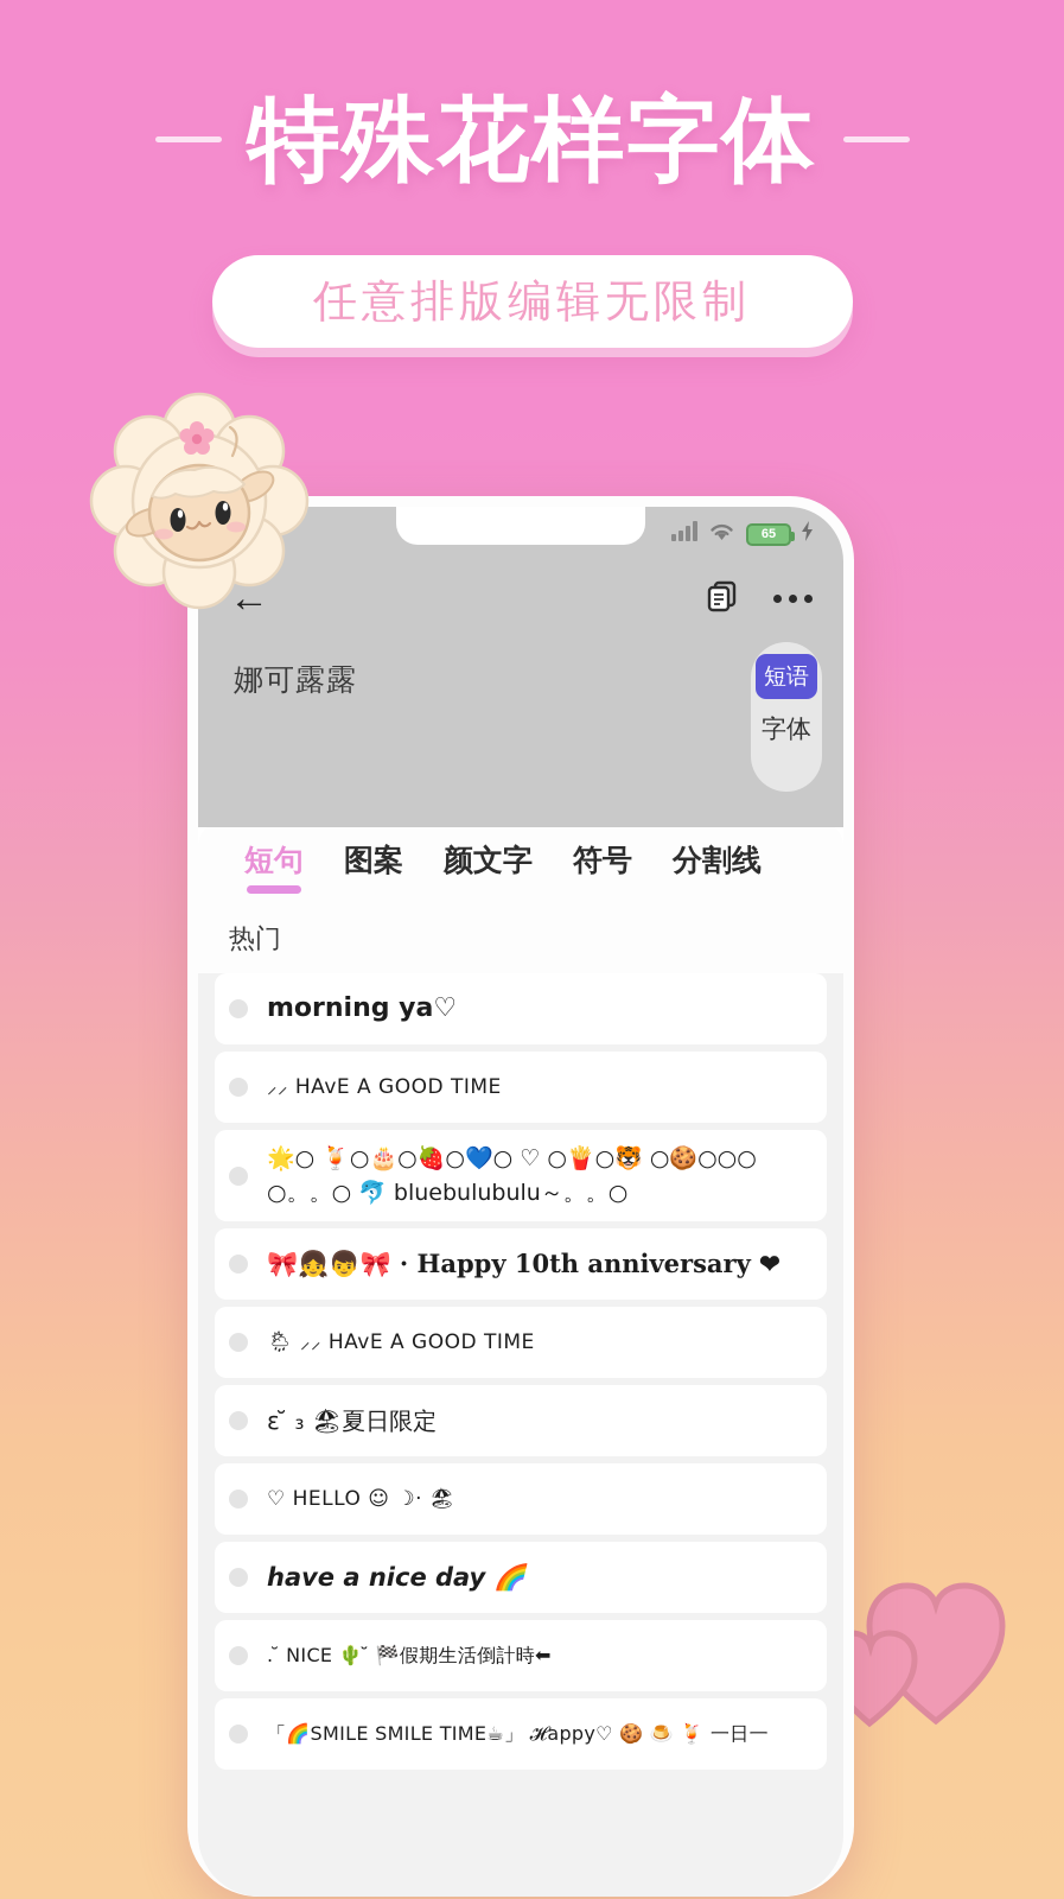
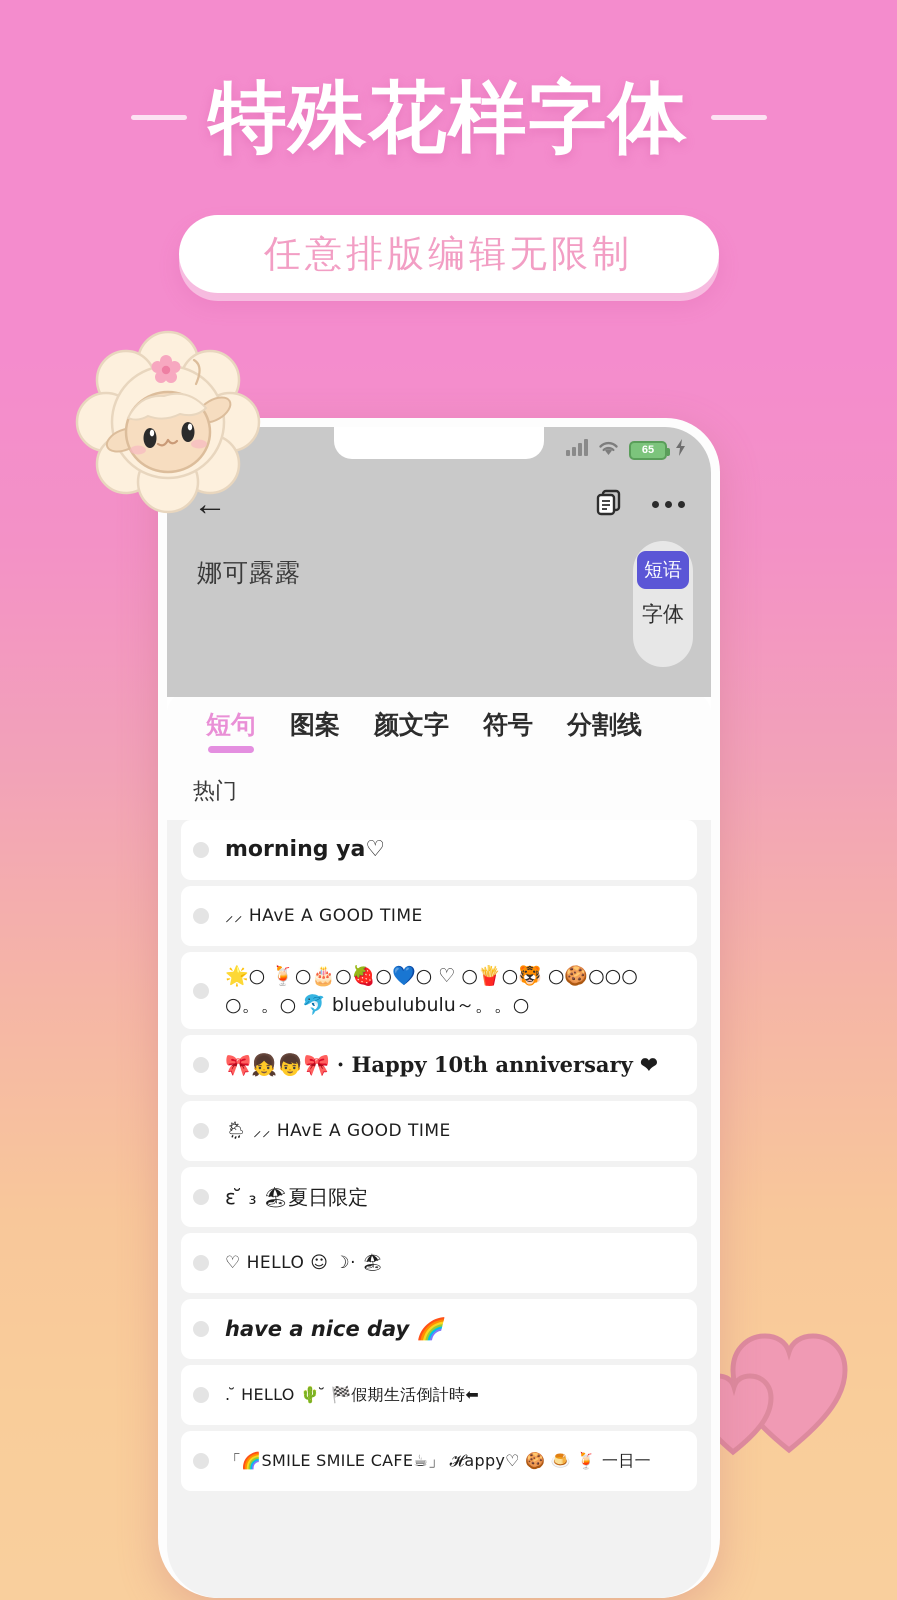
  特殊花样字体
  任意排版编辑无限制
  65
  ←
  娜可露露
  短语
  字体
  短句
  图案
  颜文字
  符号
  分割线
  热门
  morning ya♡
  ⸝⸝ HAvE A GOOD TIME
  🌟○ 🍹○🎂○🍓○💙○ ♡ ○🍟○🐯 ○🍪○○○ ○。。○ 🐬 bluebulubulu～。。○
  🎀👧👦🎀 · Happy 10th anniversary ❤
  🌦 ⸝⸝ HAvE A GOOD TIME
  ε ̆ ₃ 🏖夏日限定
  ♡ HELLO ☺ ☽· 🏖
  have a nice day 🌈
- . ̆ NICE 🌵 ̆ 🏁假期生活倒計時⬅
+ . ̆ HELLO 🌵 ̆ 🏁假期生活倒計時⬅
- 「🌈SMILE SMILE TIME☕」 𝓗appy♡ 🍪 🍮 🍹 一日一
+ 「🌈SMILE SMILE CAFE☕」 𝓗appy♡ 🍪 🍮 🍹 一日一
